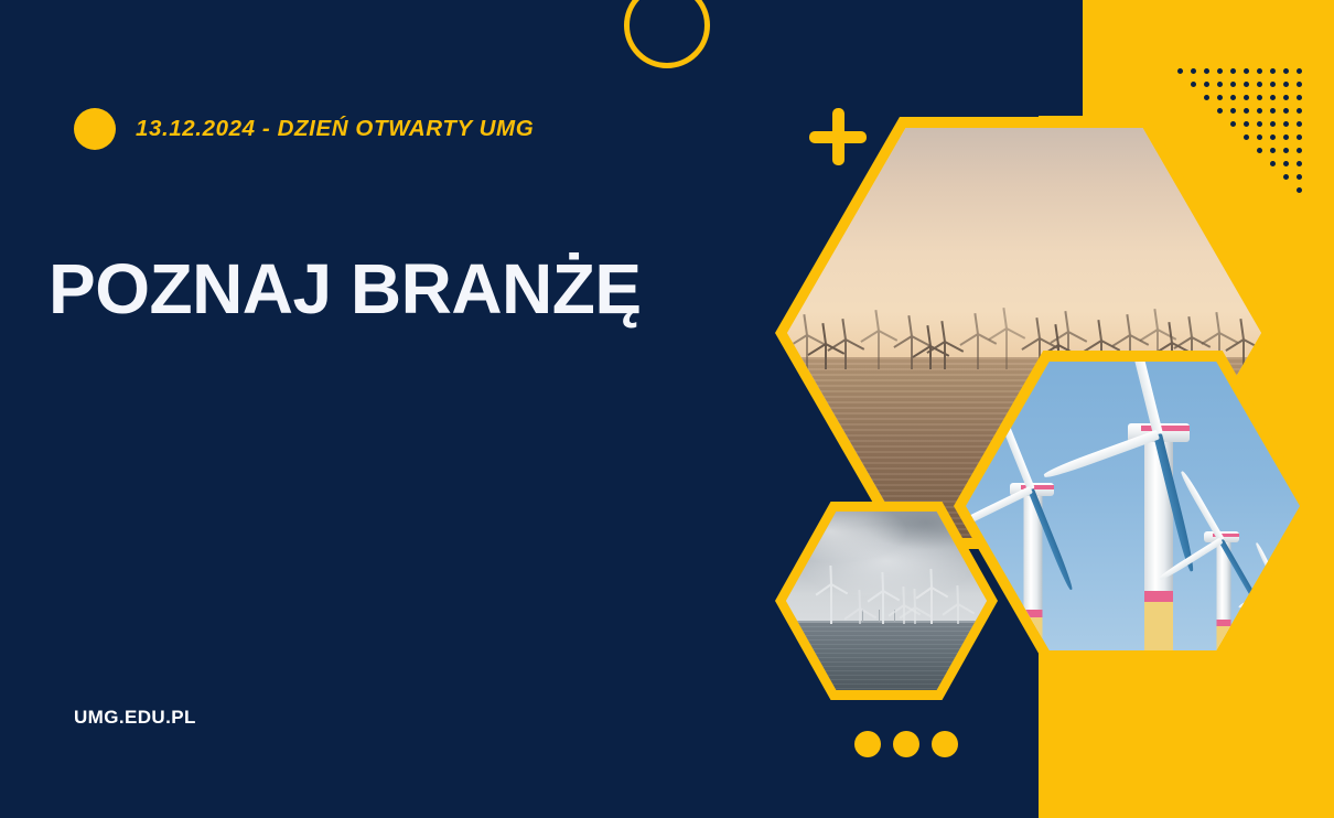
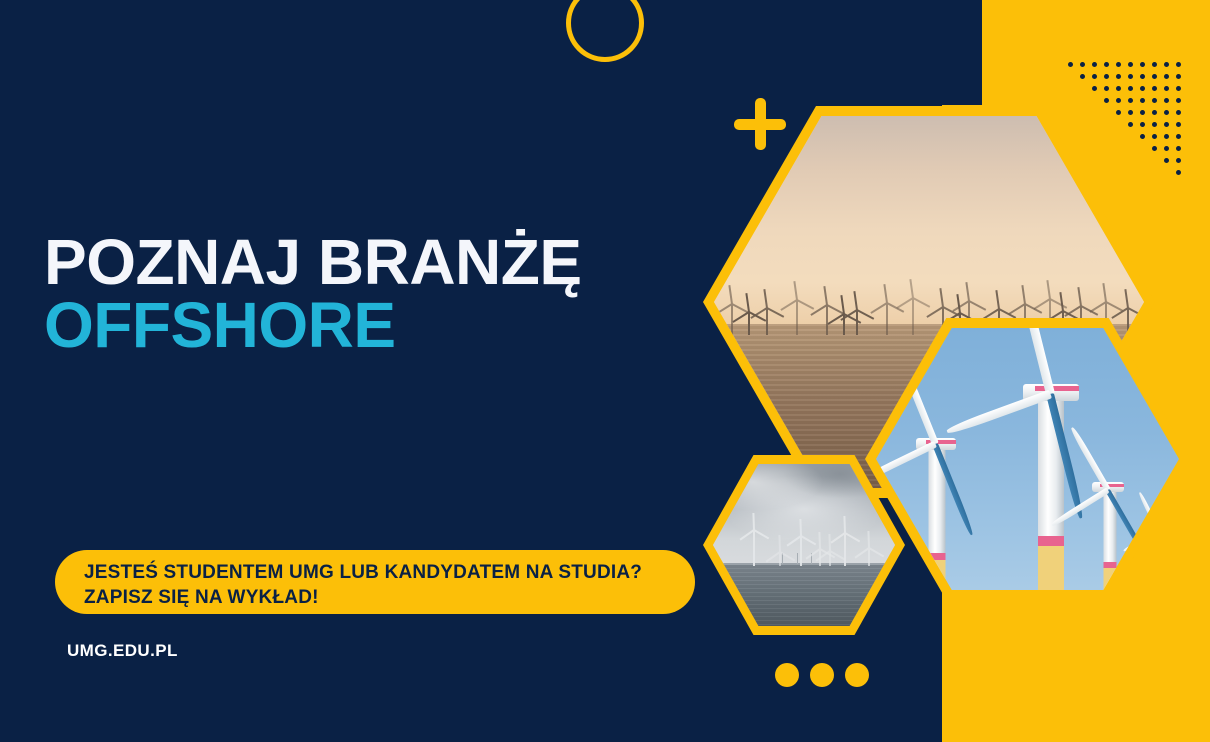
- 13.12.2024 - DZIEŃ OTWARTY UMG
  POZNAJ BRANŻĘ
+ OFFSHORE
+ JESTEŚ STUDENTEM UMG LUB KANDYDATEM NA STUDIA?
+ ZAPISZ SIĘ NA WYKŁAD!
  UMG.EDU.PL
